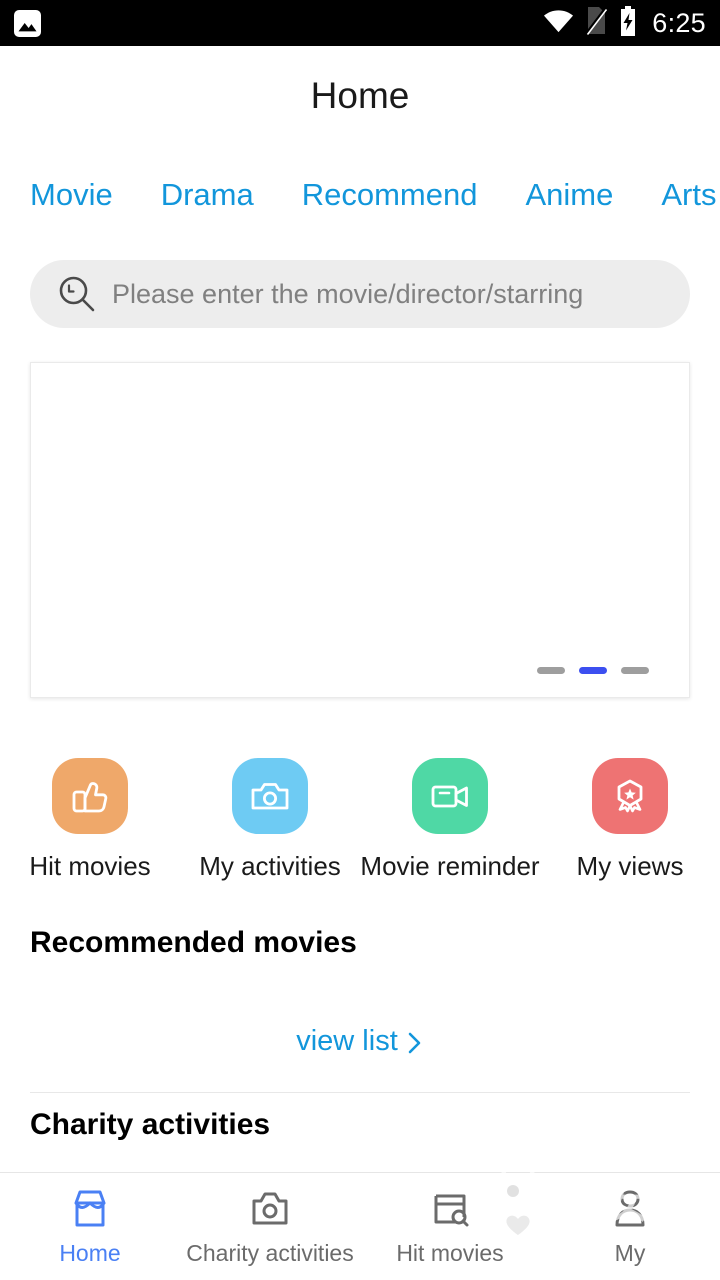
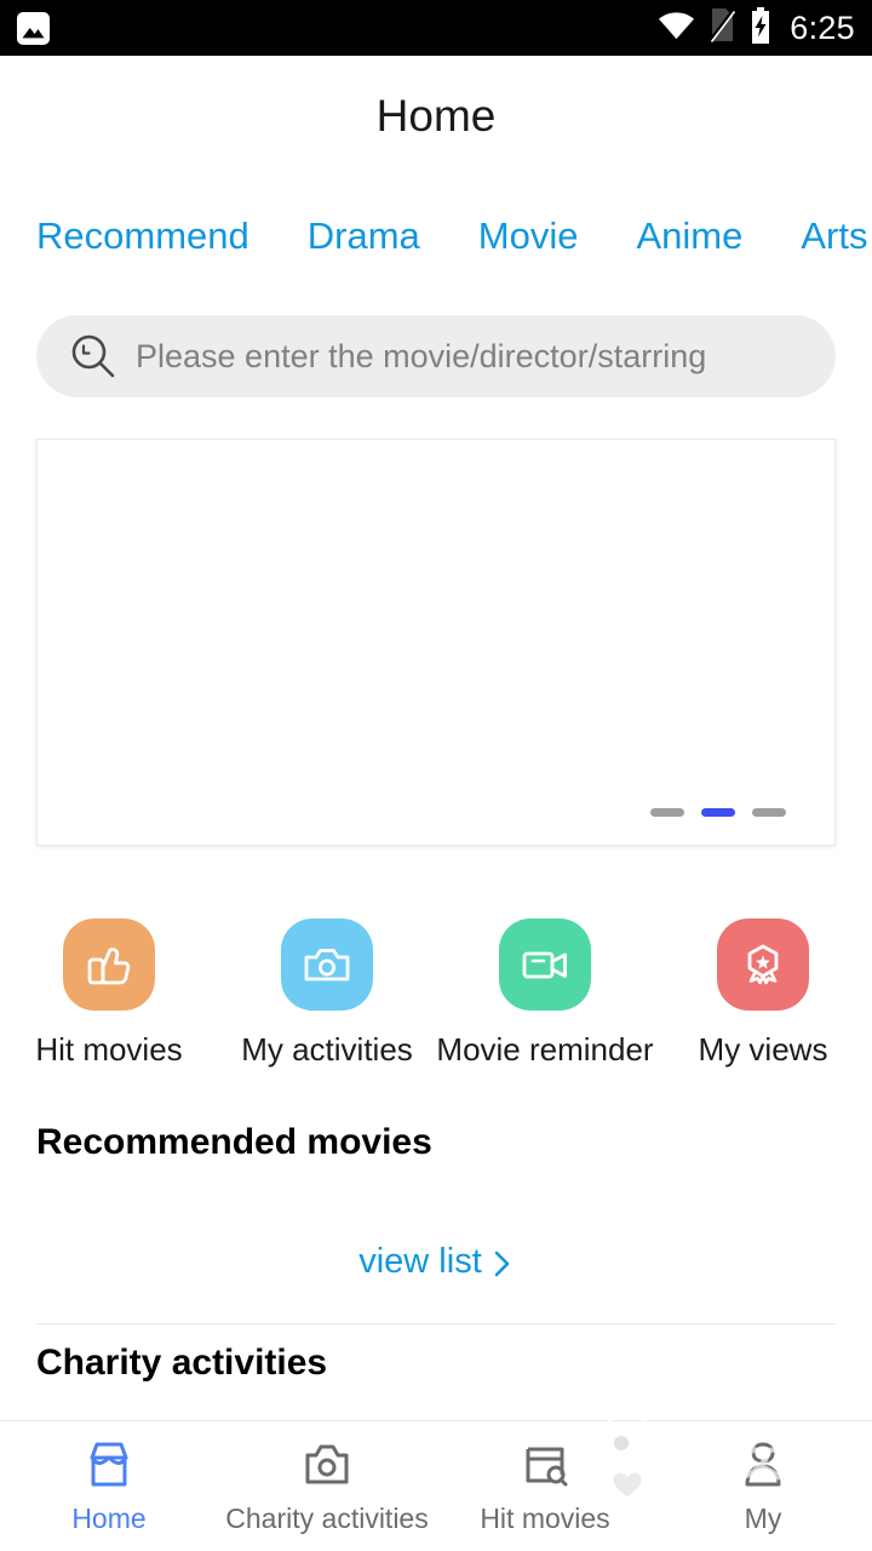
  6:25
  Home
- Movie
+ Recommend
  Drama
- Recommend
+ Movie
  Anime
  Arts
  Please enter the movie/director/starring
  Hit movies
  My activities
  Movie reminder
  My views
  Recommended movies
  view list
  Charity activities
  Home
  Charity activities
  Hit movies
  My
  99安卓
  99anzhuo.com
